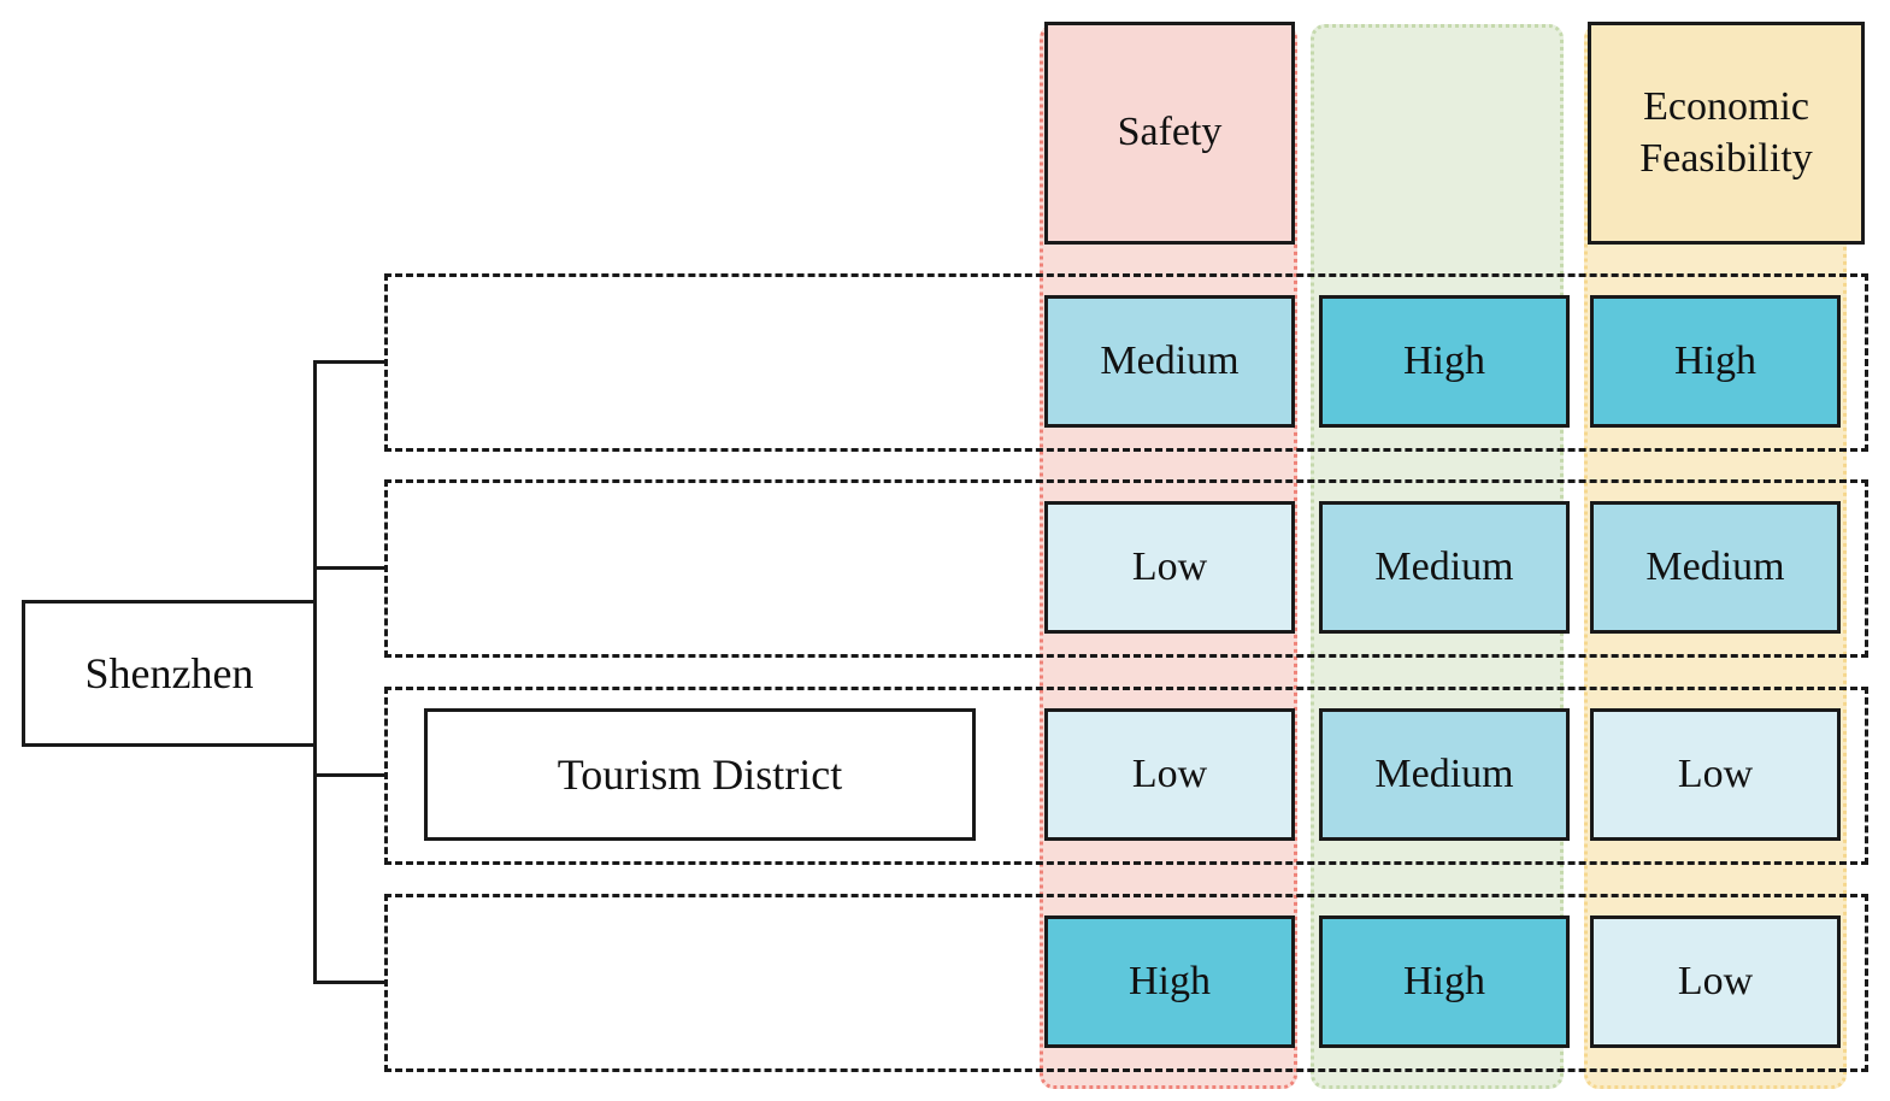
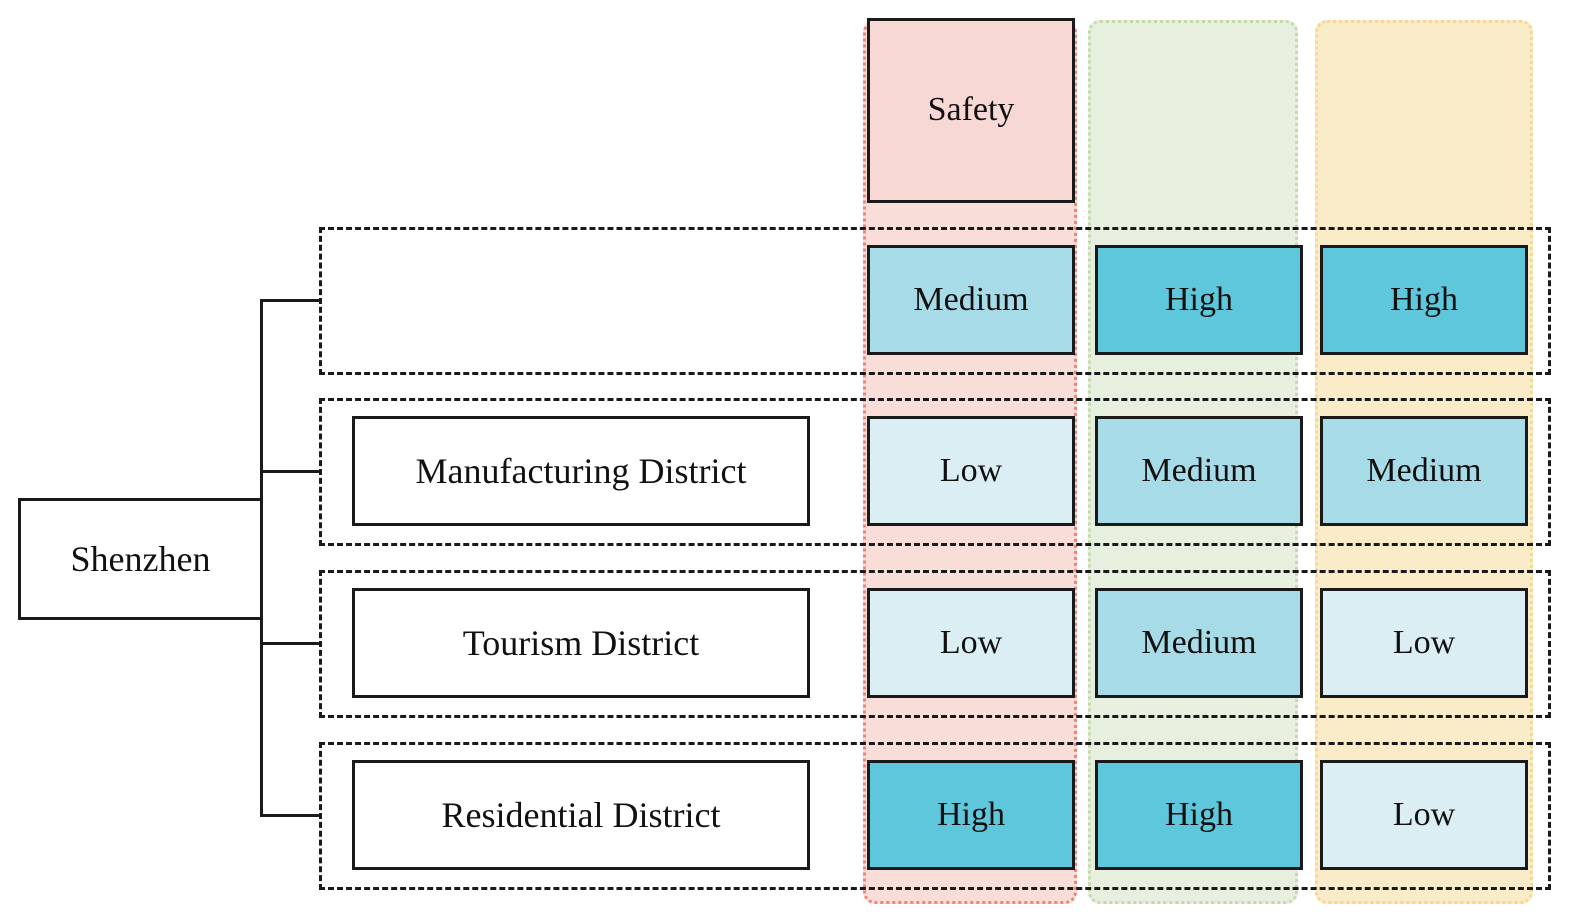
  Shenzhen
+ Manufacturing District
  Tourism District
+ Residential District
  Safety
- Economic Feasibility
  Medium
  High
  High
  Low
  Medium
  Medium
  Low
  Medium
  Low
  High
  High
  Low
